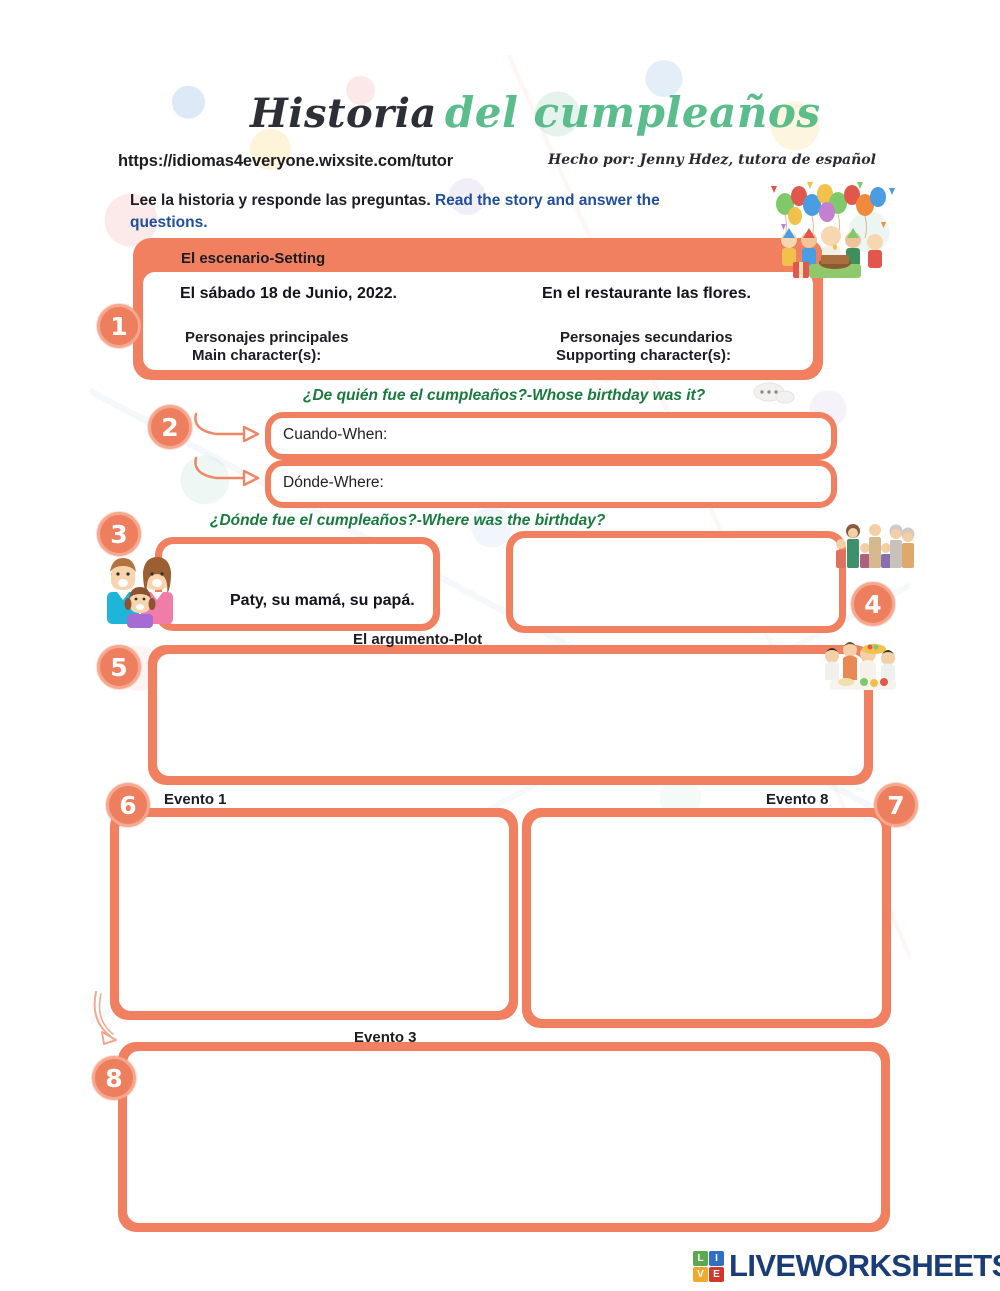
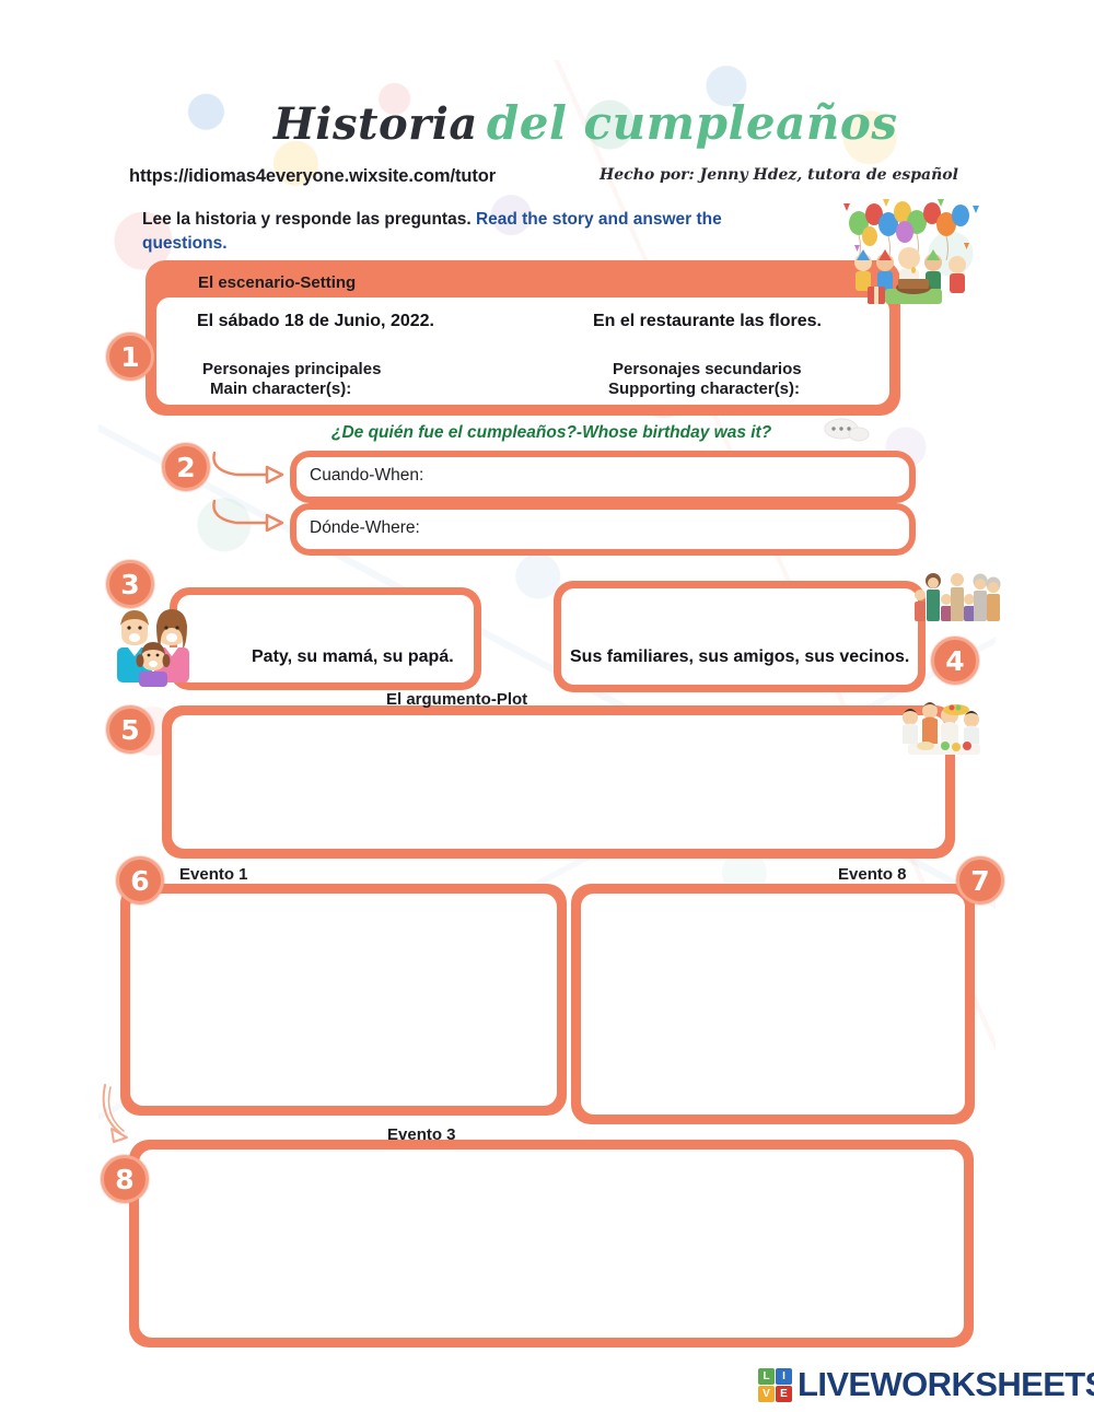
  Historia del cumpleaños
  https://idiomas4everyone.wixsite.com/tutor
  Hecho por: Jenny Hdez, tutora de español
  Lee la historia y responde las preguntas. Read the story and answer the questions.
  1
  El escenario-Setting
  El sábado 18 de Junio, 2022.
  En el restaurante las flores.
  Personajes principales
  Main character(s):
  Personajes secundarios
  Supporting character(s):
  ¿De quién fue el cumpleaños?-Whose birthday was it?
  2
  Cuando-When:
  Dónde-Where:
- ¿Dónde fue el cumpleaños?-Where was the birthday?
  3
  Paty, su mamá, su papá.
+ Sus familiares, sus amigos, sus vecinos.
  4
  El argumento-Plot
  5
  6
  Evento 1
  7
  Evento 8
  Evento 3
  8
  L
  I
  V
  E
  LIVEWORKSHEET
